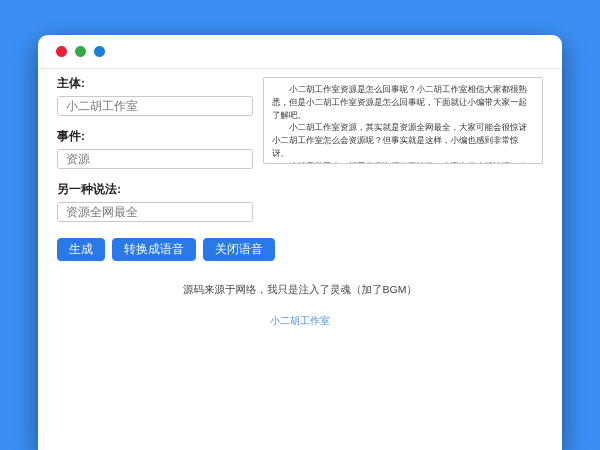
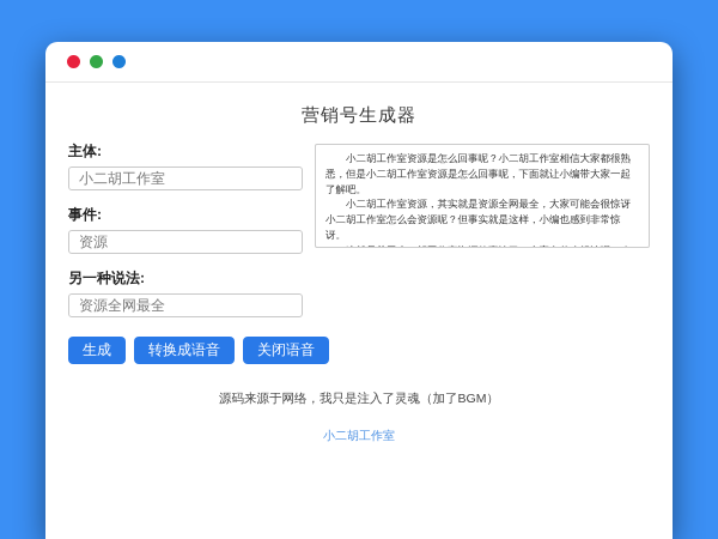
+ 营销号生成器
  主体:
  小二胡工作室
  事件:
  资源
  另一种说法:
  资源全网最全
  生成
  转换成语音
  关闭语音
  小二胡工作室资源是怎么回事呢？小二胡工作室相信大家都很熟悉，但是小二胡工作室资源是怎么回事呢，下面就让小编带大家一起了解吧。
  小二胡工作室资源，其实就是资源全网最全，大家可能会很惊讶小二胡工作室怎么会资源呢？但事实就是这样，小编也感到非常惊讶。
  源码来源于网络，我只是注入了灵魂（加了BGM）
  小二胡工作室
